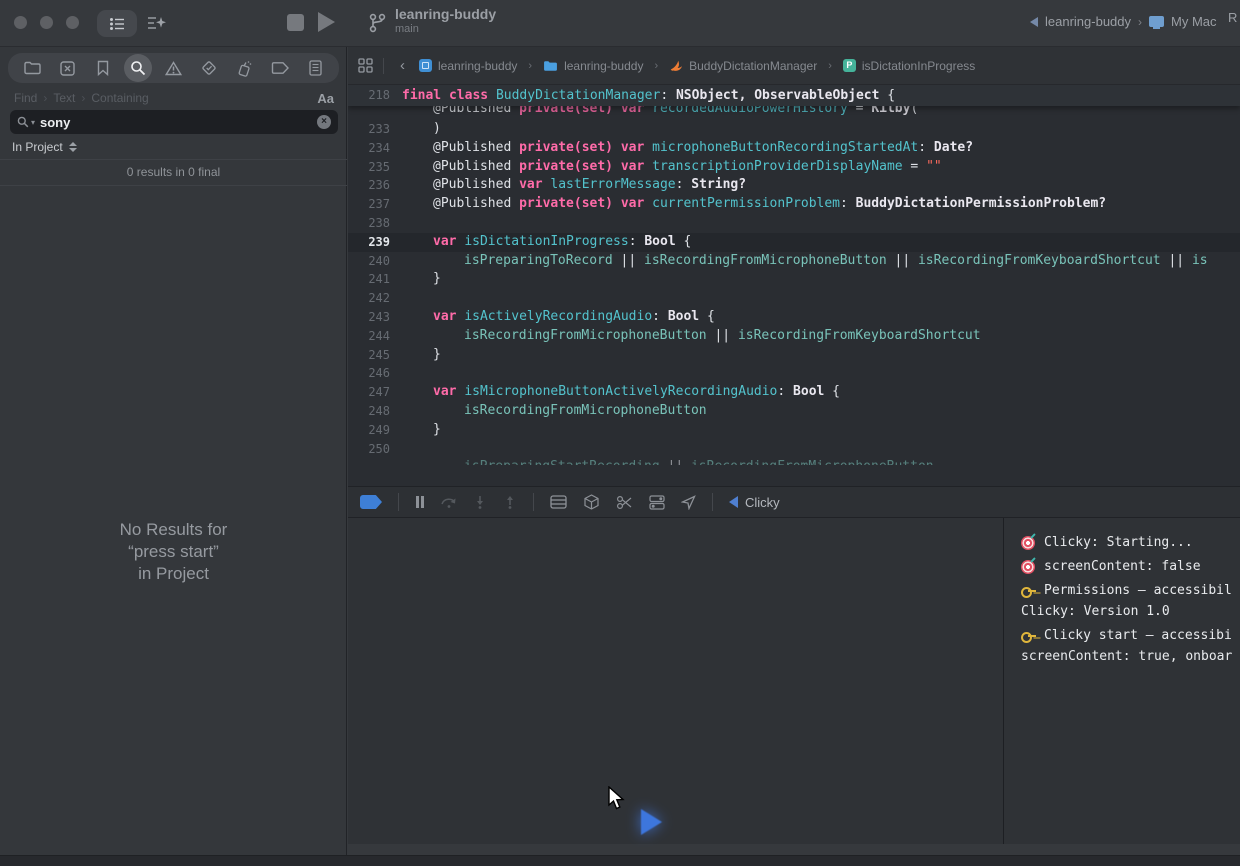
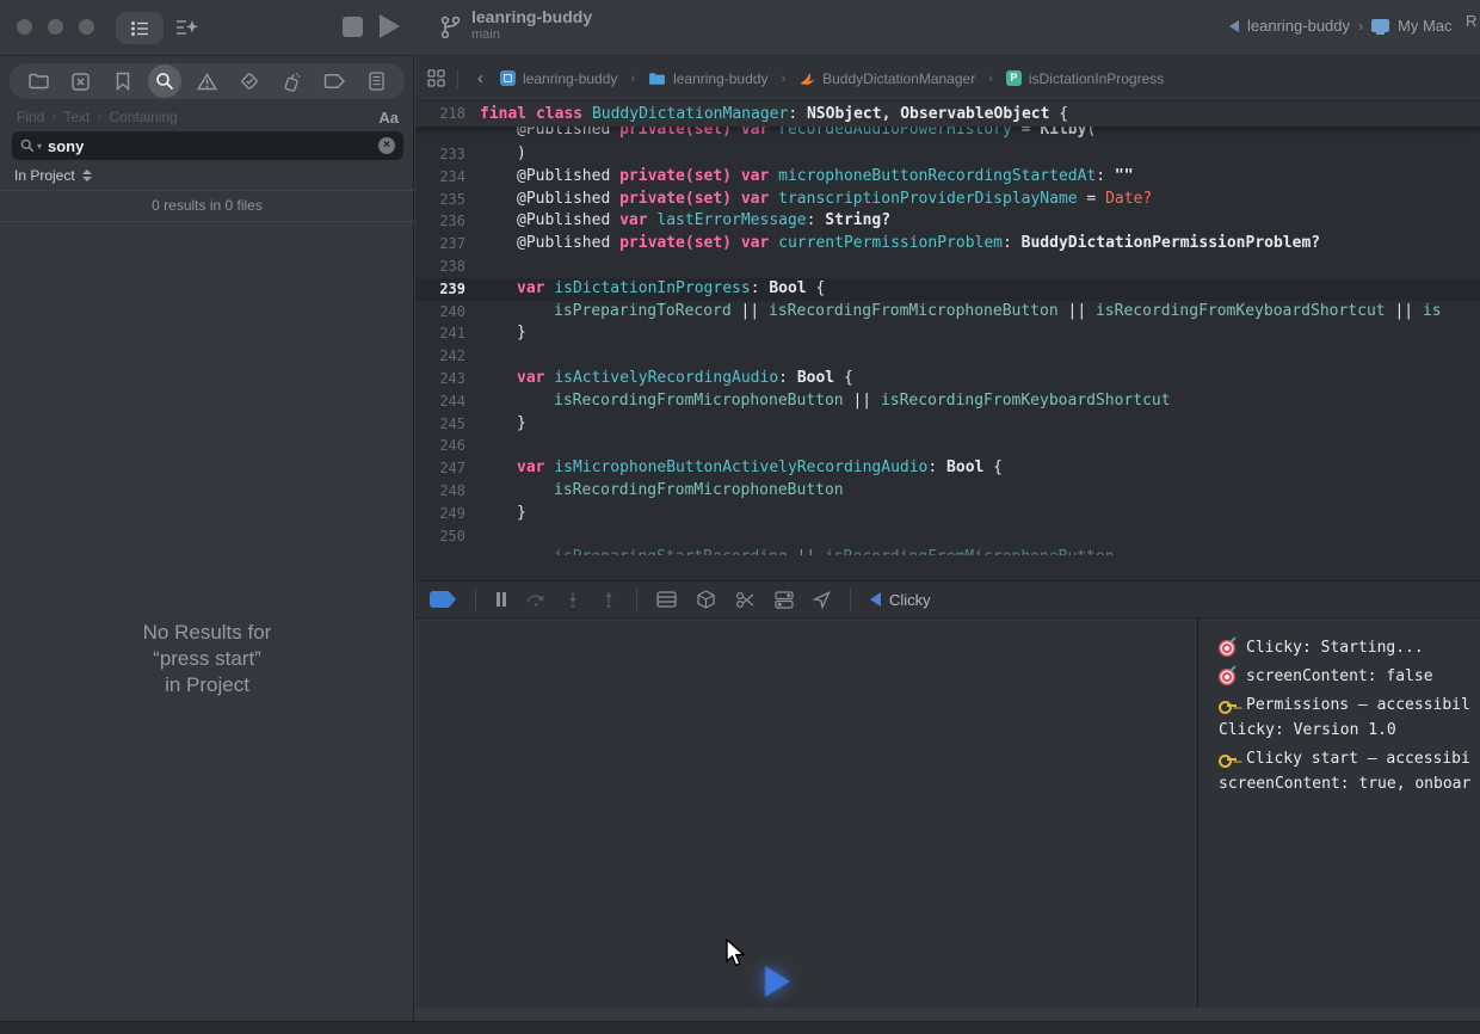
  leanring-buddy
  main
  leanring-buddy
  ›
  My Mac
  R
  Find
  Text
  Containing
  Aa
  ▾
  sony
  ×
  In Project
- 0 results in 0 final
+ 0 results in 0 files
  No Results for
  “press start”
  in Project
  ‹
  leanring-buddy
  ›
  leanring-buddy
  ›
  BuddyDictationManager
  ›
  P
  isDictationInProgress
  218
  final class BuddyDictationManager: NSObject, ObservableObject {
  @Published private(set) var recordedAudioPowerHistory = Kilby(
  233
  )
  234
- @Published private(set) var microphoneButtonRecordingStartedAt: Date?
+ @Published private(set) var microphoneButtonRecordingStartedAt: ""
  235
- @Published private(set) var transcriptionProviderDisplayName = ""
+ @Published private(set) var transcriptionProviderDisplayName = Date?
  236
  @Published var lastErrorMessage: String?
  237
  @Published private(set) var currentPermissionProblem: BuddyDictationPermissionProblem?
  238
  239
  var isDictationInProgress: Bool {
  240
  isPreparingToRecord || isRecordingFromMicrophoneButton || isRecordingFromKeyboardShortcut || is
  241
  }
  242
  243
  var isActivelyRecordingAudio: Bool {
  244
  isRecordingFromMicrophoneButton || isRecordingFromKeyboardShortcut
  245
  }
  246
  247
  var isMicrophoneButtonActivelyRecordingAudio: Bool {
  248
  isRecordingFromMicrophoneButton
  249
  }
  250
  Clicky
  Clicky: Starting...
  screenContent: false
  Permissions — accessibil
  Clicky: Version 1.0
  Clicky start — accessibi
  screenContent: true, onboar
